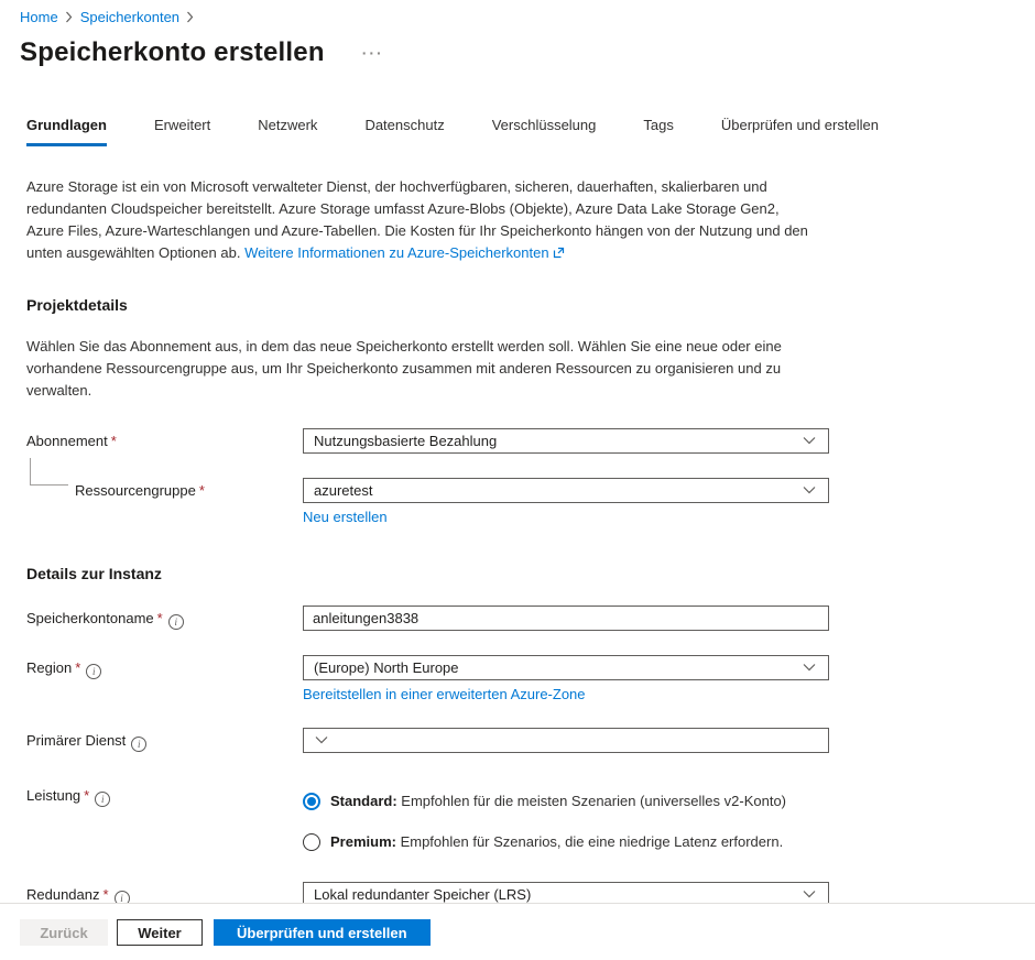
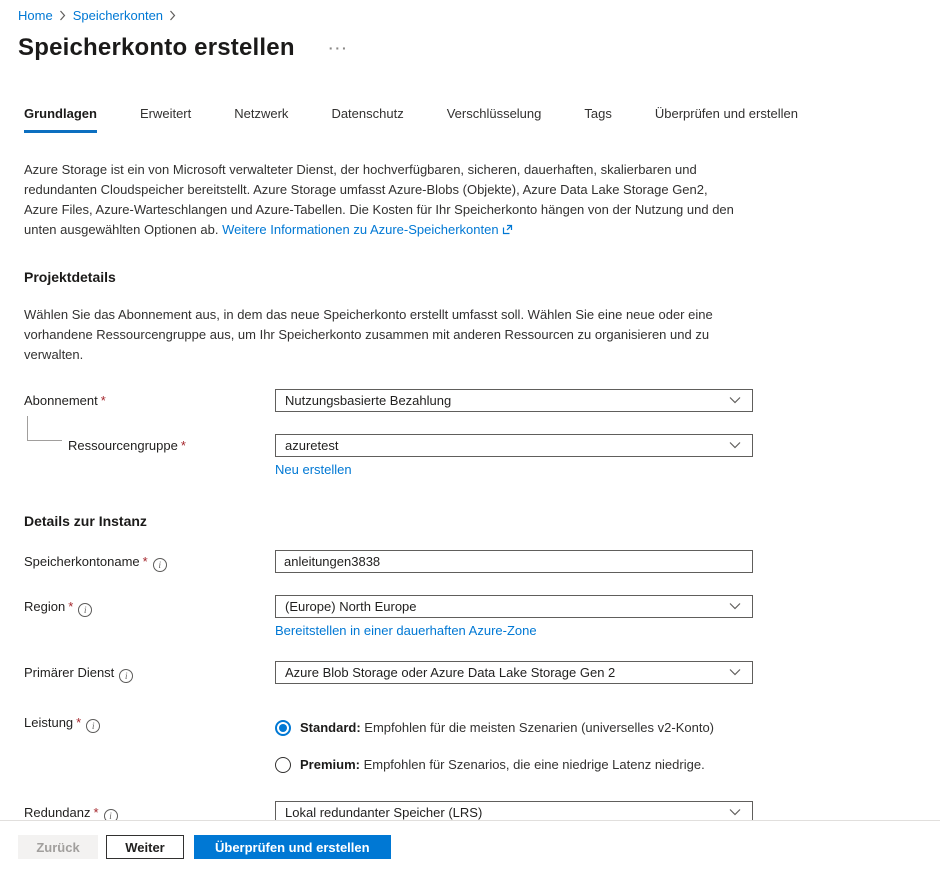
  Home
  Speicherkonten
  Speicherkonto erstellen
  ···
  Grundlagen
  Erweitert
  Netzwerk
  Datenschutz
  Verschlüsselung
  Tags
  Überprüfen und erstellen
  Azure Storage ist ein von Microsoft verwalteter Dienst, der hochverfügbaren, sicheren, dauerhaften, skalierbaren und redundanten Cloudspeicher bereitstellt. Azure Storage umfasst Azure-Blobs (Objekte), Azure Data Lake Storage Gen2, Azure Files, Azure-Warteschlangen und Azure-Tabellen. Die Kosten für Ihr Speicherkonto hängen von der Nutzung und den unten ausgewählten Optionen ab. Weitere Informationen zu Azure-Speicherkonten
  Projektdetails
- Wählen Sie das Abonnement aus, in dem das neue Speicherkonto erstellt werden soll. Wählen Sie eine neue oder eine vorhandene Ressourcengruppe aus, um Ihr Speicherkonto zusammen mit anderen Ressourcen zu organisieren und zu verwalten.
+ Wählen Sie das Abonnement aus, in dem das neue Speicherkonto erstellt umfasst soll. Wählen Sie eine neue oder eine vorhandene Ressourcengruppe aus, um Ihr Speicherkonto zusammen mit anderen Ressourcen zu organisieren und zu verwalten.
  Abonnement *
  Nutzungsbasierte Bezahlung
  Ressourcengruppe *
  azuretest
  Neu erstellen
  Details zur Instanz
  Speicherkontoname * i
  anleitungen3838
  Region * i
  (Europe) North Europe
- Bereitstellen in einer erweiterten Azure-Zone
+ Bereitstellen in einer dauerhaften Azure-Zone
  Primärer Dienst i
+ Azure Blob Storage oder Azure Data Lake Storage Gen 2
  Leistung * i
  Standard: Empfohlen für die meisten Szenarien (universelles v2-Konto)
- Premium: Empfohlen für Szenarios, die eine niedrige Latenz erfordern.
+ Premium: Empfohlen für Szenarios, die eine niedrige Latenz niedrige.
  Redundanz * i
  Lokal redundanter Speicher (LRS)
  Zurück
  Weiter
  Überprüfen und erstellen
